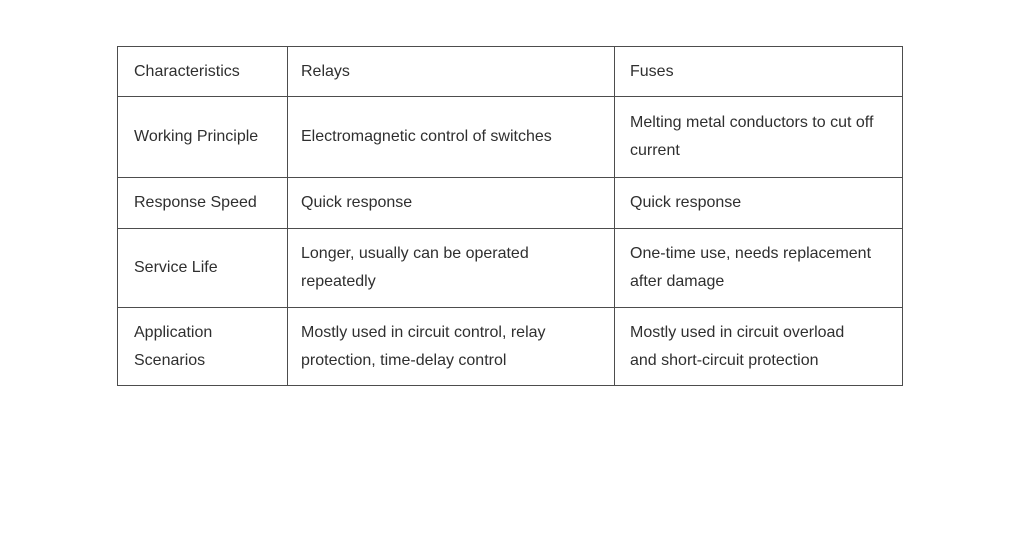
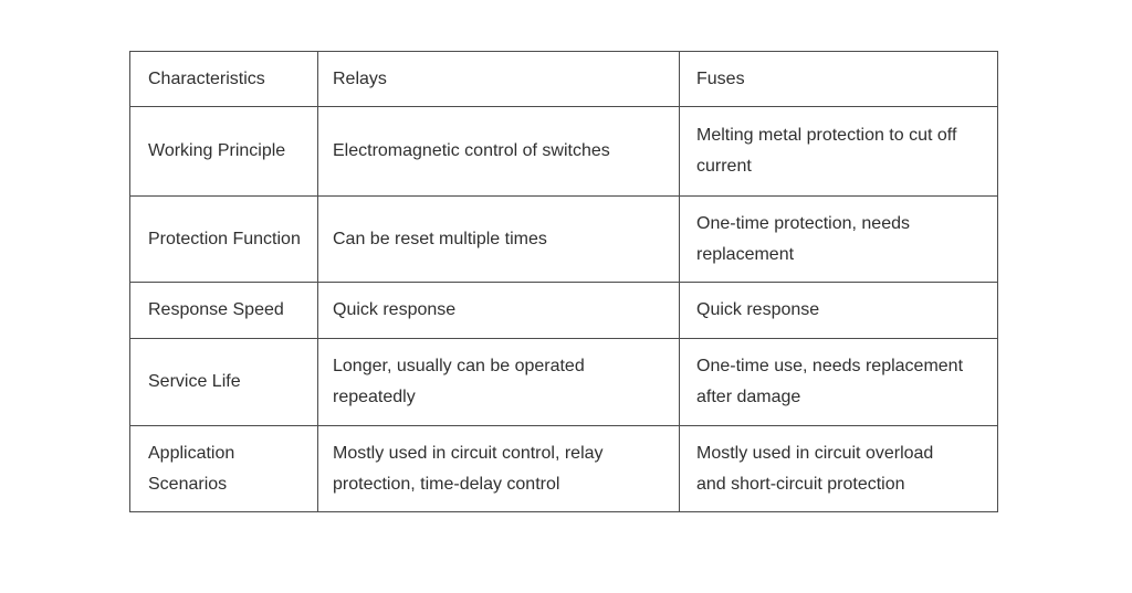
  Characteristics	Relays	Fuses
- Working Principle	Electromagnetic control of switches	Melting metal conductors to cut off current
+ Working Principle	Electromagnetic control of switches	Melting metal protection to cut off current
+ Protection Function	Can be reset multiple times	One-time protection, needs replacement
  Response Speed	Quick response	Quick response
  Service Life	Longer, usually can be operated repeatedly	One-time use, needs replacement after damage
  Application Scenarios	Mostly used in circuit control, relay protection, time-delay control	Mostly used in circuit overload and short-circuit protection
